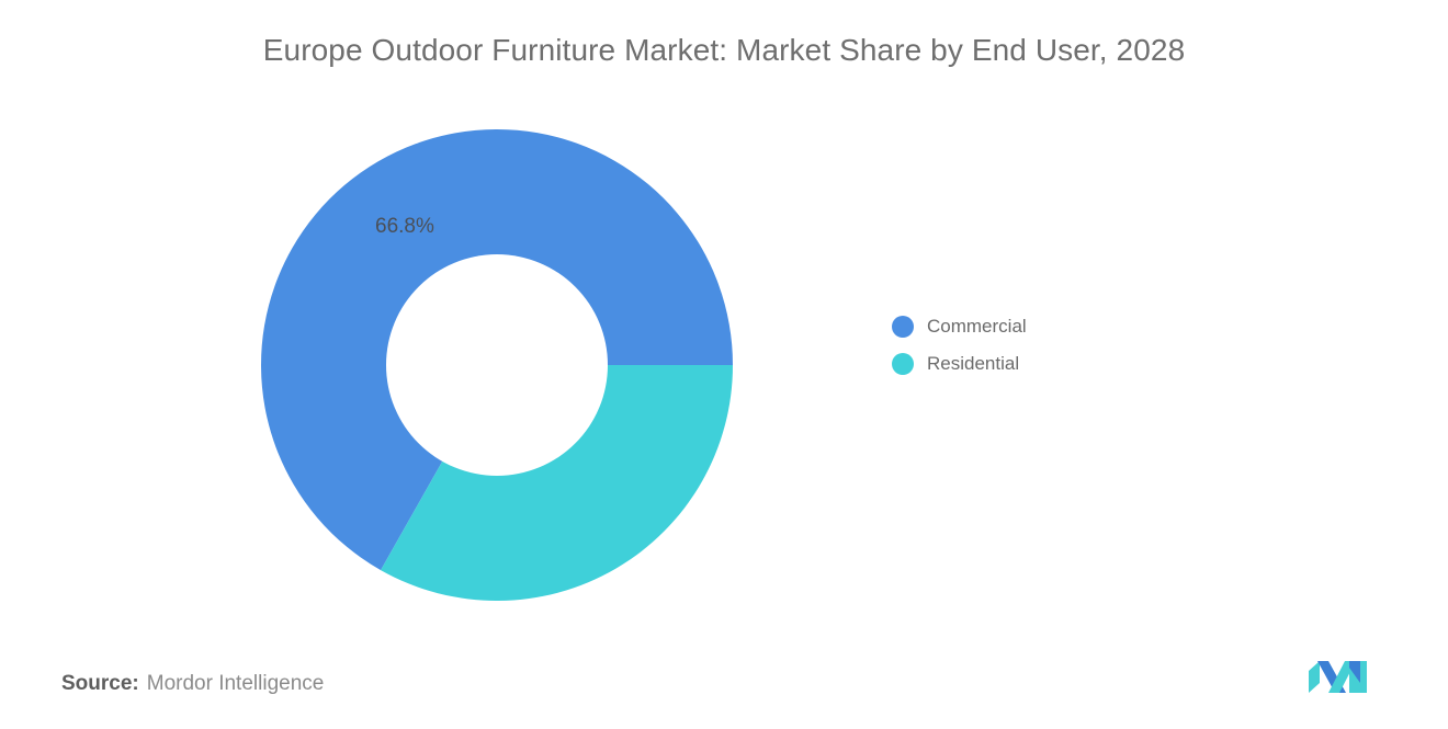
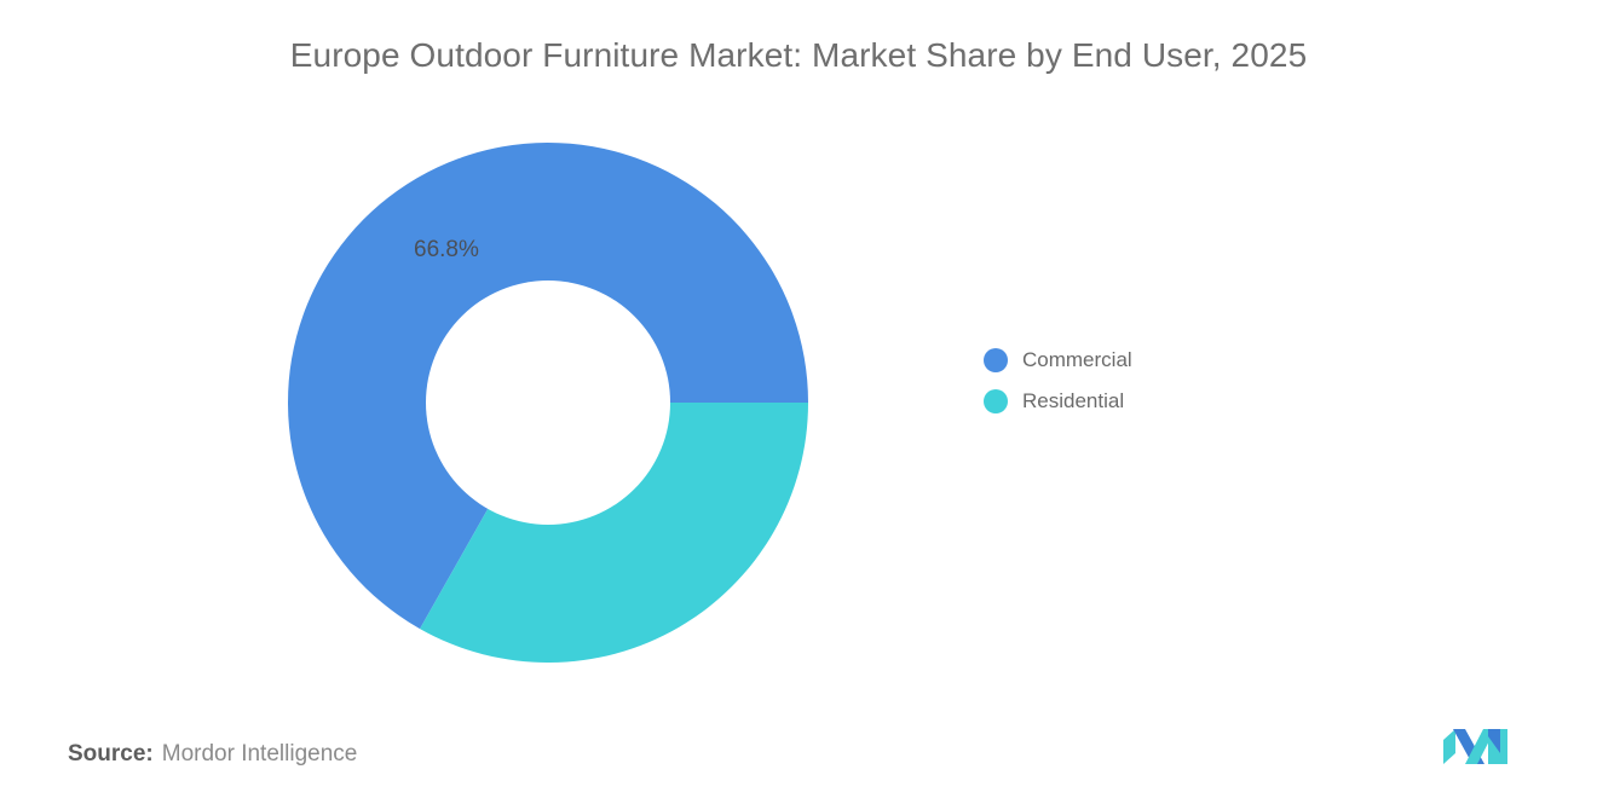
- Europe Outdoor Furniture Market: Market Share by End User, 2028
+ Europe Outdoor Furniture Market: Market Share by End User, 2025
  66.8%
  Commercial
  Residential
  Source: Mordor Intelligence
